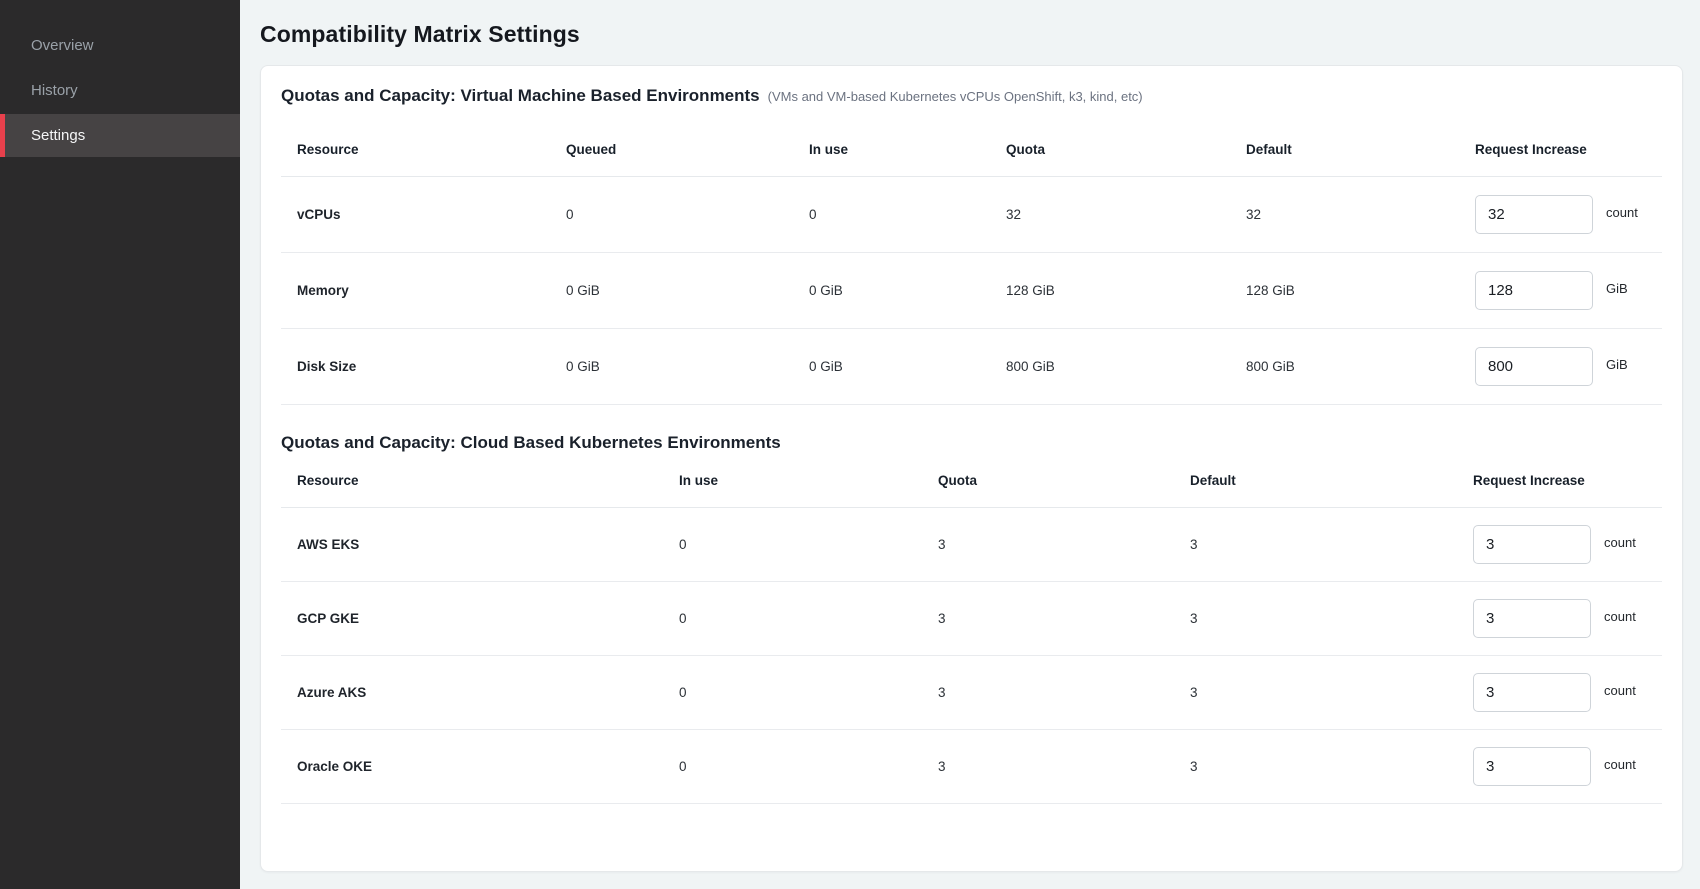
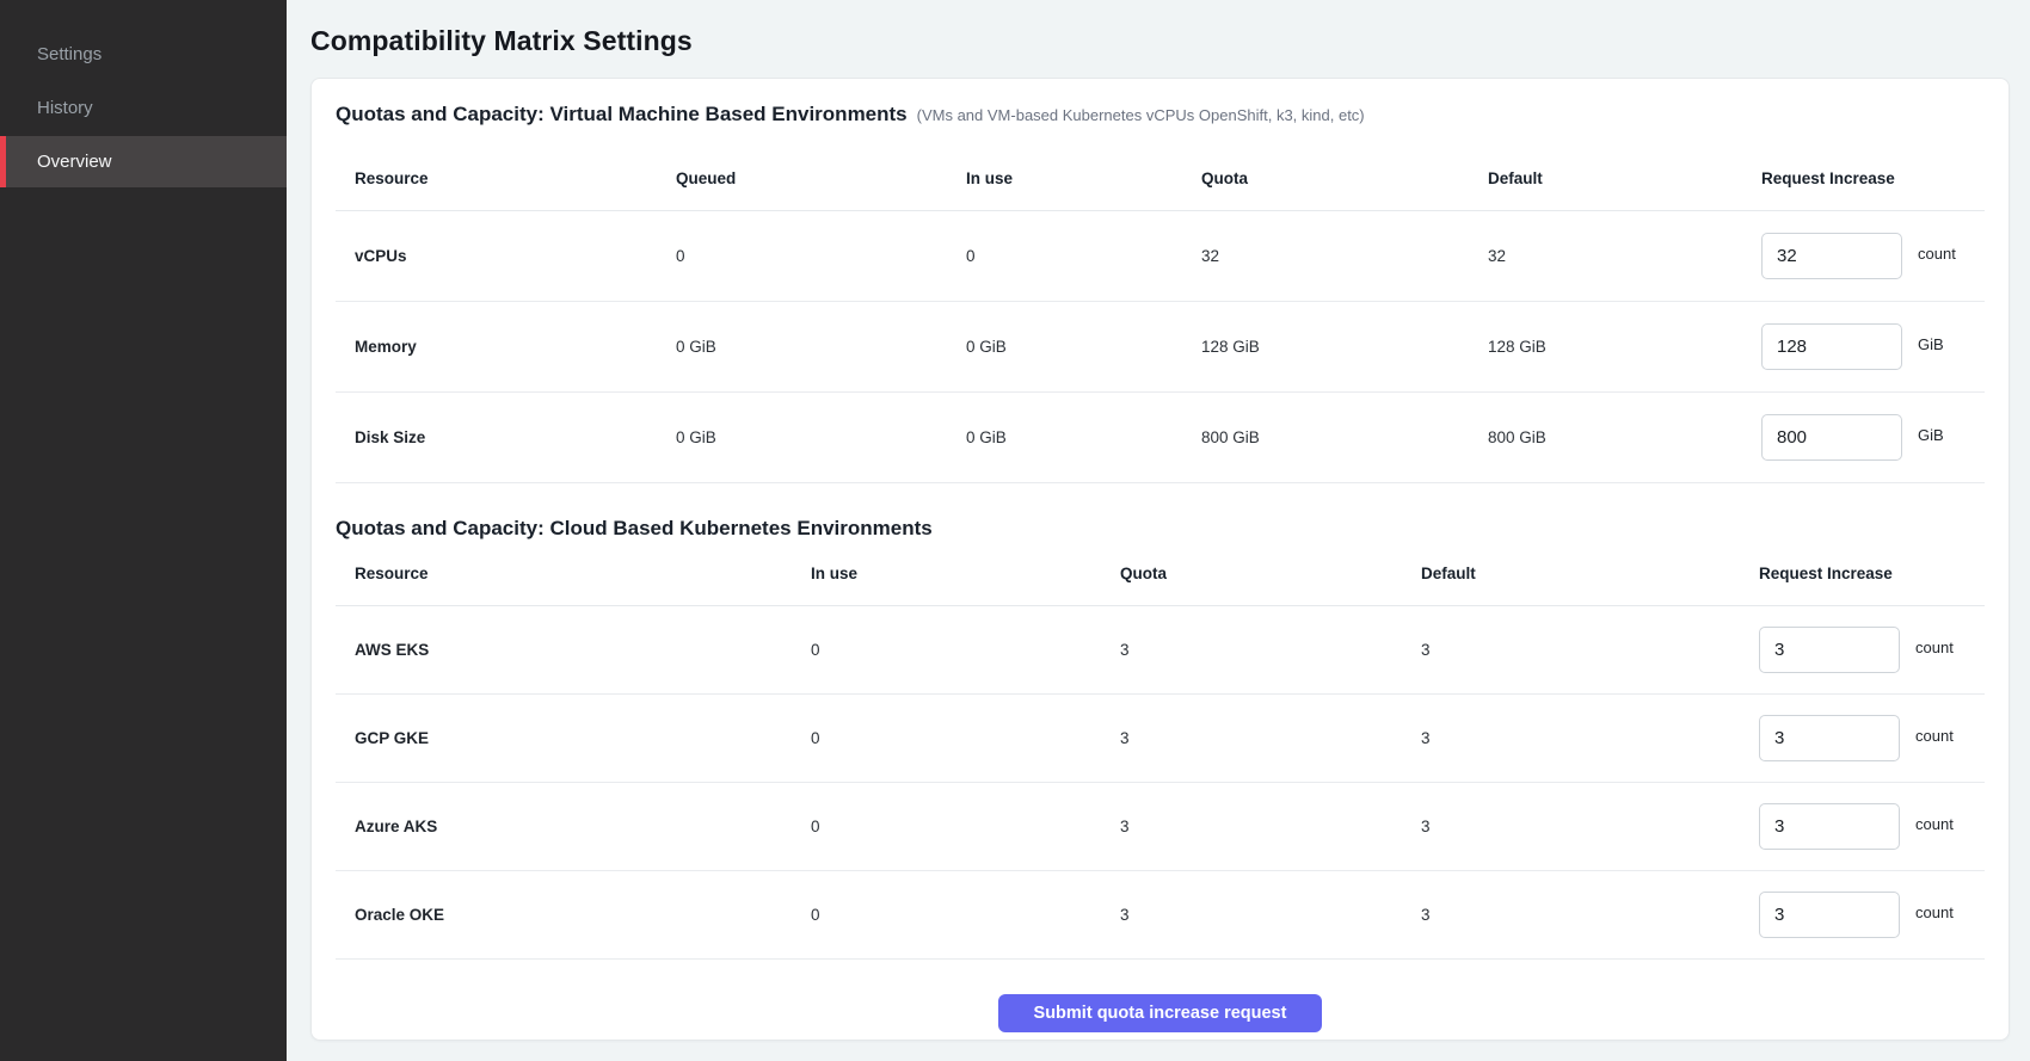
- Overview
+ Settings
  History
- Settings
+ Overview
  Compatibility Matrix Settings
  Quotas and Capacity: Virtual Machine Based Environments
  (VMs and VM-based Kubernetes vCPUs OpenShift, k3, kind, etc)
  Resource
  Queued
  In use
  Quota
  Default
  Request Increase
  vCPUs
  0
  0
  32
  32
  32
  count
  Memory
  0 GiB
  0 GiB
  128 GiB
  128 GiB
  128
  GiB
  Disk Size
  0 GiB
  0 GiB
  800 GiB
  800 GiB
  800
  GiB
  Quotas and Capacity: Cloud Based Kubernetes Environments
  Resource
  In use
  Quota
  Default
  Request Increase
  AWS EKS
  0
  3
  3
  3
  count
  GCP GKE
  0
  3
  3
  3
  count
  Azure AKS
  0
  3
  3
  3
  count
  Oracle OKE
  0
  3
  3
  3
  count
+ Submit quota increase request
